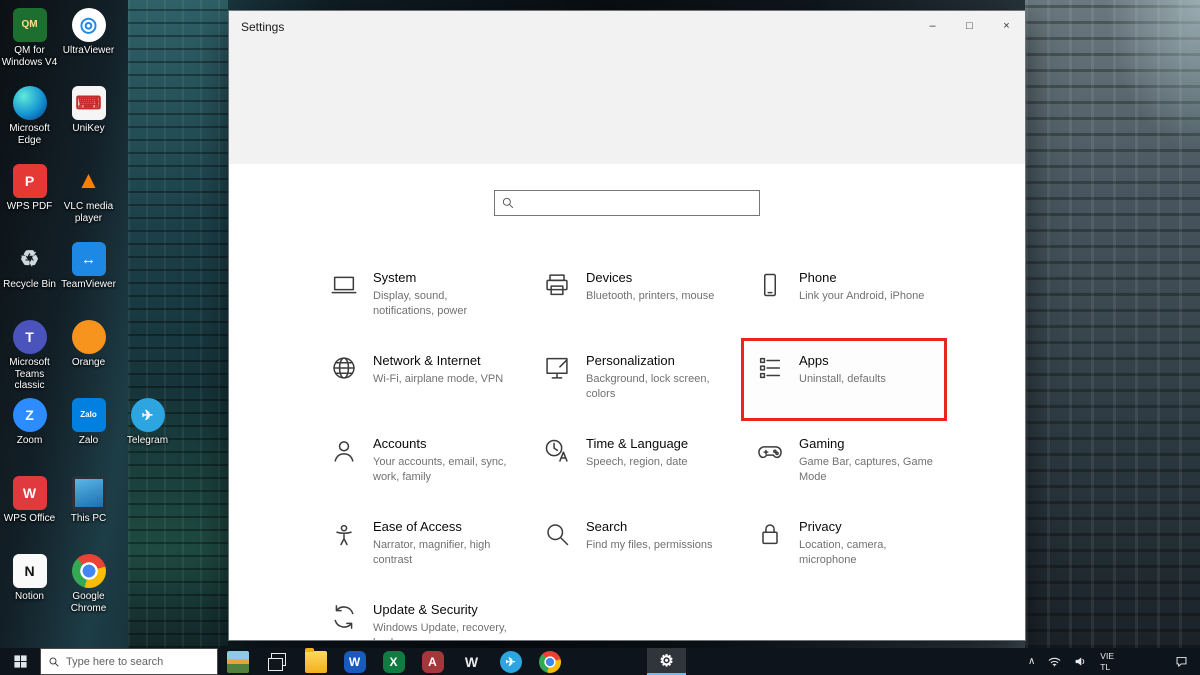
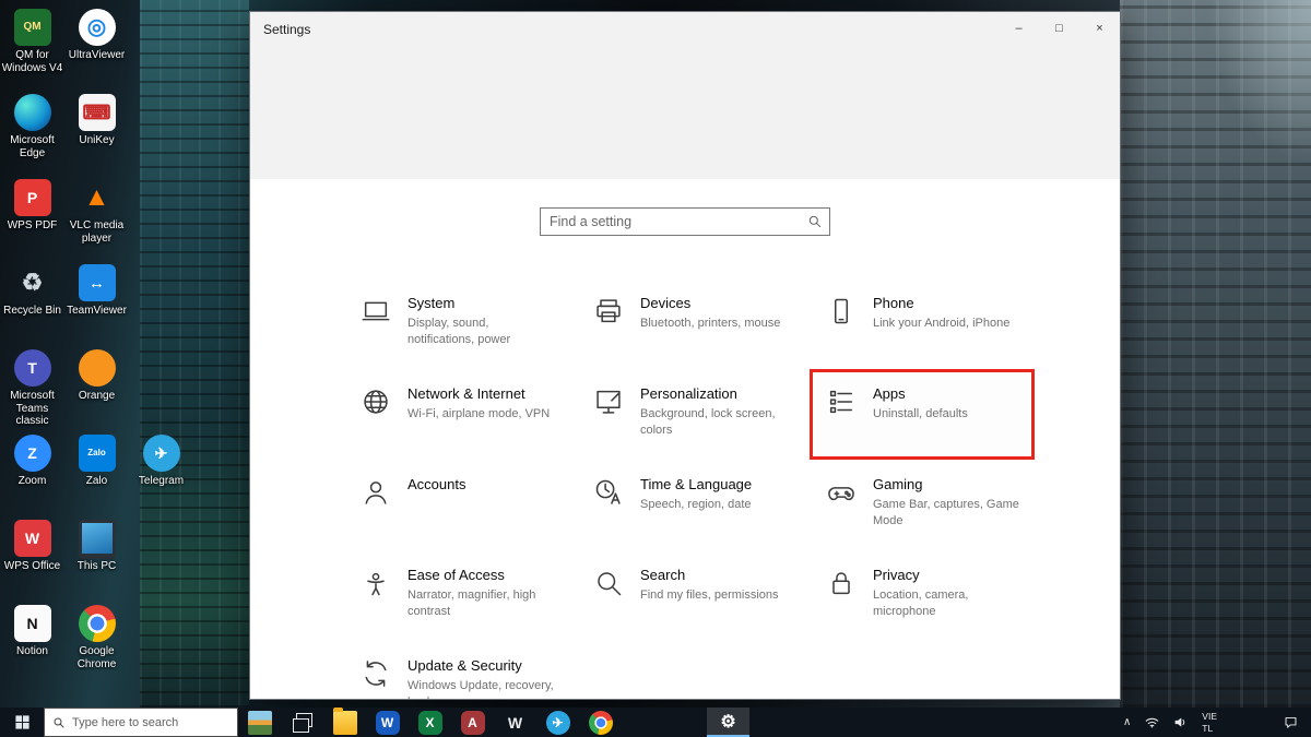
  QM
  QM for Windows V4
  ◎
  UltraViewer
  Microsoft Edge
  ⌨
  UniKey
  P
  WPS PDF
  ▲
  VLC media player
  ♻
  Recycle Bin
  ↔
  TeamViewer
  T
  Microsoft Teams classic
  Orange
  Z
  Zoom
  Zalo
  Zalo
  ✈
  Telegram
  W
  WPS Office
  This PC
  N
  Notion
  Google Chrome
  Settings
  –
  □
  ×
+ Find a setting
  System
  Display, sound, notifications, power
  Devices
  Bluetooth, printers, mouse
  Phone
  Link your Android, iPhone
  Network & Internet
  Wi-Fi, airplane mode, VPN
  Personalization
  Background, lock screen, colors
  Apps
  Uninstall, defaults
  Accounts
- Your accounts, email, sync, work, family
  Time & Language
  Speech, region, date
  Gaming
  Game Bar, captures, Game Mode
  Ease of Access
  Narrator, magnifier, high contrast
  Search
  Find my files, permissions
  Privacy
  Location, camera, microphone
  Update & Security
  Windows Update, recovery,
  Type here to search
  W
  X
  A
  W
  ✈
  ⚙
  ∧
  VIE
  TL
